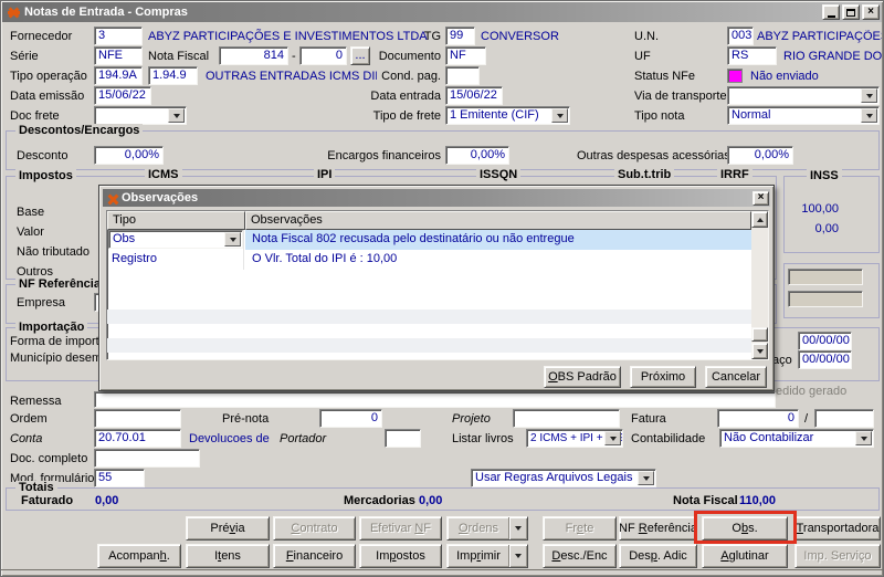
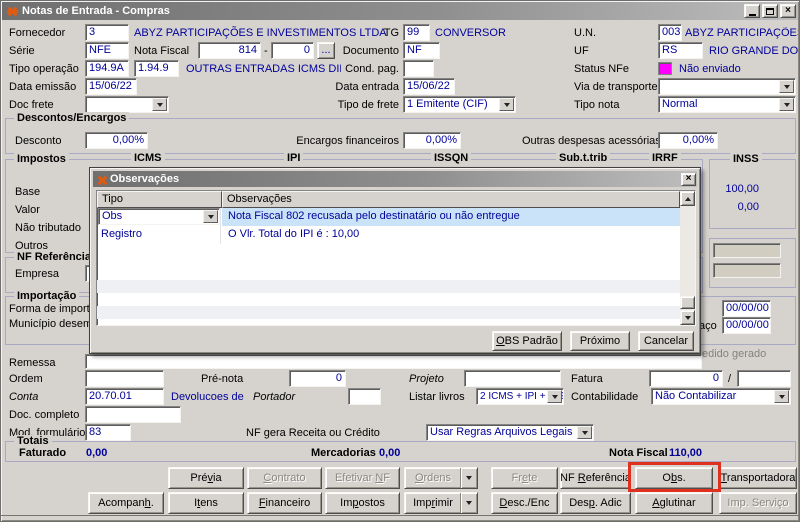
  Notas de Entrada - Compras
  ×
  Fornecedor
  3
  ABYZ PARTICIPAÇÕES E INVESTIMENTOS LTDA
  TG
  99
  CONVERSOR
  U.N.
  003
  ABYZ PARTICIPAÇÕE
  Série
  NFE
  Nota Fiscal
  814
  -
  0
  ...
  Documento
  NF
  UF
  RS
  RIO GRANDE DO
  Tipo operação
  194.9A
  1.94.9
  OUTRAS ENTRADAS ICMS DI
  Cond. pag.
  Status NFe
  Não enviado
  Data emissão
  15/06/22
  Data entrada
  15/06/22
  Via de transporte
  Doc frete
  Tipo de frete
  1 Emitente (CIF)
  Tipo nota
  Normal
  Descontos/Encargos
  Desconto
  0,00%
  Encargos financeiros
  0,00%
  Outras despesas acessória
  0,00%
  Impostos
  ICMS
  IPI
  ISSQN
  Sub.t.trib
  IRRF
  Base
  Valor
  Não tributado
  Outros
  INSS
  100,00
  0,00
  NF Referência
  Empresa
  Importação
  Forma de impor
  Município desem
  00/00/00
  aço
  00/00/00
  Remessa
  edido gerado
  Ordem
  Pré-nota
  0
  Projeto
  Fatura
  0
  /
  Conta
  20.70.01
  Devolucoes de
  Portador
  Listar livros
  2 ICMS + IPI +
  Contabilidade
  Não Contabilizar
  Doc. completo
  Mod. formulário
- 55
+ 83
+ NF gera Receita ou Crédito
  Usar Regras Arquivos Legais
  Totais
  Faturado
  0,00
  Mercadorias
  0,00
  Nota Fiscal
  110,00
  Prévia
  Contrato
  Efetivar NF
  Ordens
  Frete
  NF Referência
  Obs.
  Transportadora
  Acompanh.
  Itens
  Financeiro
  Impostos
  Imprimir
  Desc./Enc
  Desp. Adic
  Aglutinar
  Imp. Serviço
  Observações
  ×
  Tipo
  Observações
  Obs
  Nota Fiscal 802 recusada pelo destinatário ou não entregue
  Registro
  O Vlr. Total do IPI é : 10,00
  OBS Padrão
  Próximo
  Cancelar
